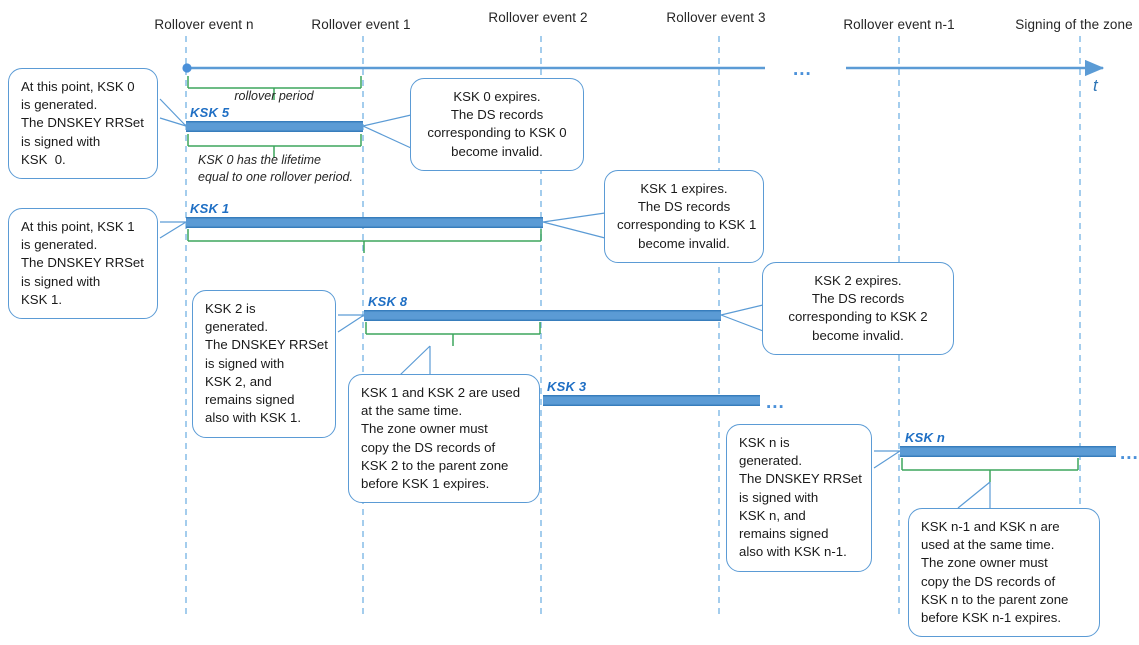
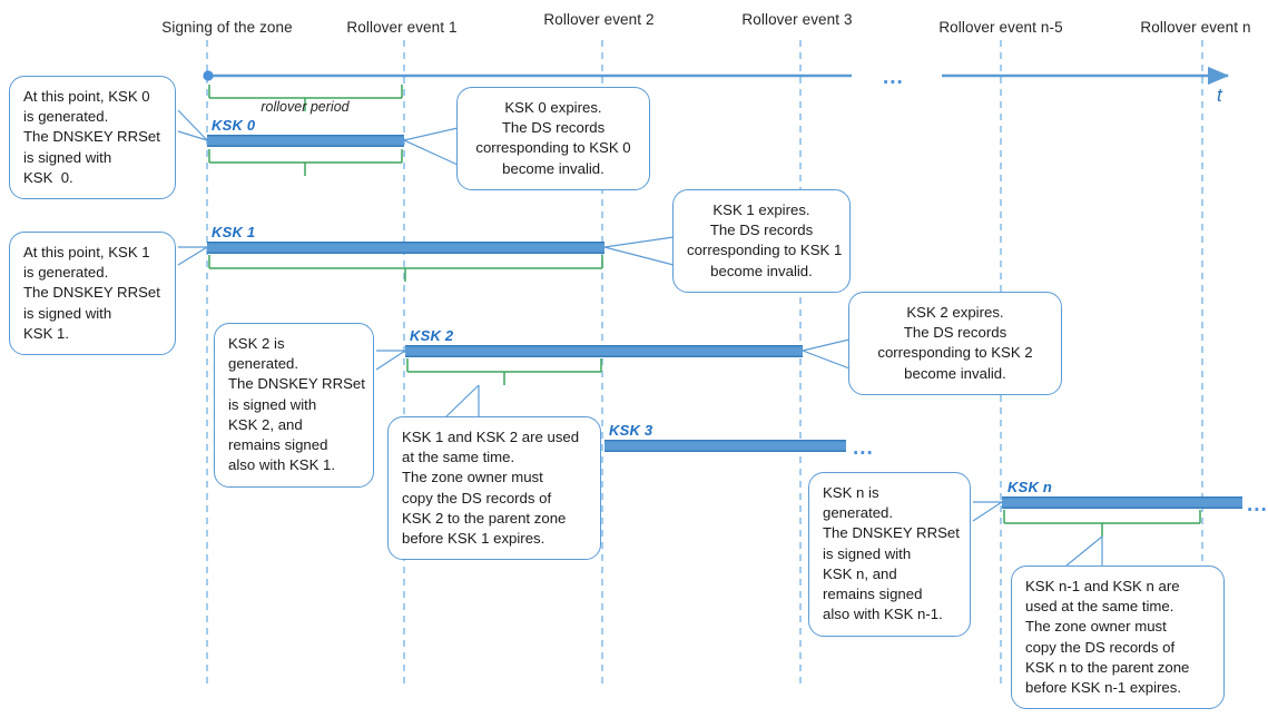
- Rollover event n
+ Signing of the zone
  Rollover event 1
  Rollover event 2
  Rollover event 3
- Rollover event n-1
+ Rollover event n-5
- Signing of the zone
+ Rollover event n
  ...
  t
- KSK 5
+ KSK 0
  KSK 1
- KSK 8
+ KSK 2
  KSK 3
  KSK n
  ...
  ...
  rollover period
- KSK 0 has the lifetime
- equal to one rollover period.
  At this point, KSK 0
  is generated.
  The DNSKEY RRSet
  is signed with
  KSK 0.
  KSK 0 expires.
  The DS records
  corresponding to KSK 0
  become invalid.
  At this point, KSK 1
  is generated.
  The DNSKEY RRSet
  is signed with
  KSK 1.
  KSK 1 expires.
  The DS records
  corresponding to KSK 1
  become invalid.
  KSK 2 is
  generated.
  The DNSKEY RRSet
  is signed with
  KSK 2, and
  remains signed
  also with KSK 1.
  KSK 2 expires.
  The DS records
  corresponding to KSK 2
  become invalid.
  KSK 1 and KSK 2 are used
  at the same time.
  The zone owner must
  copy the DS records of
  KSK 2 to the parent zone
  before KSK 1 expires.
  KSK n is
  generated.
  The DNSKEY RRSet
  is signed with
  KSK n, and
  remains signed
  also with KSK n-1.
  KSK n-1 and KSK n are
  used at the same time.
  The zone owner must
  copy the DS records of
  KSK n to the parent zone
  before KSK n-1 expires.
